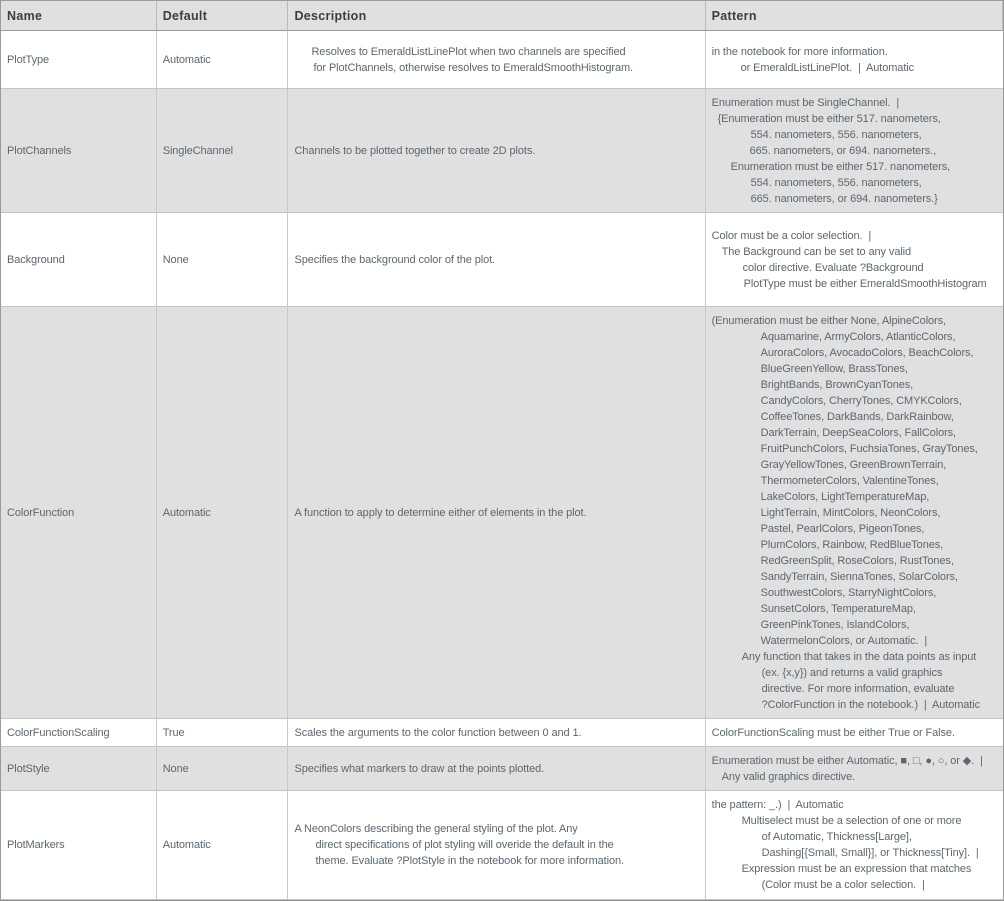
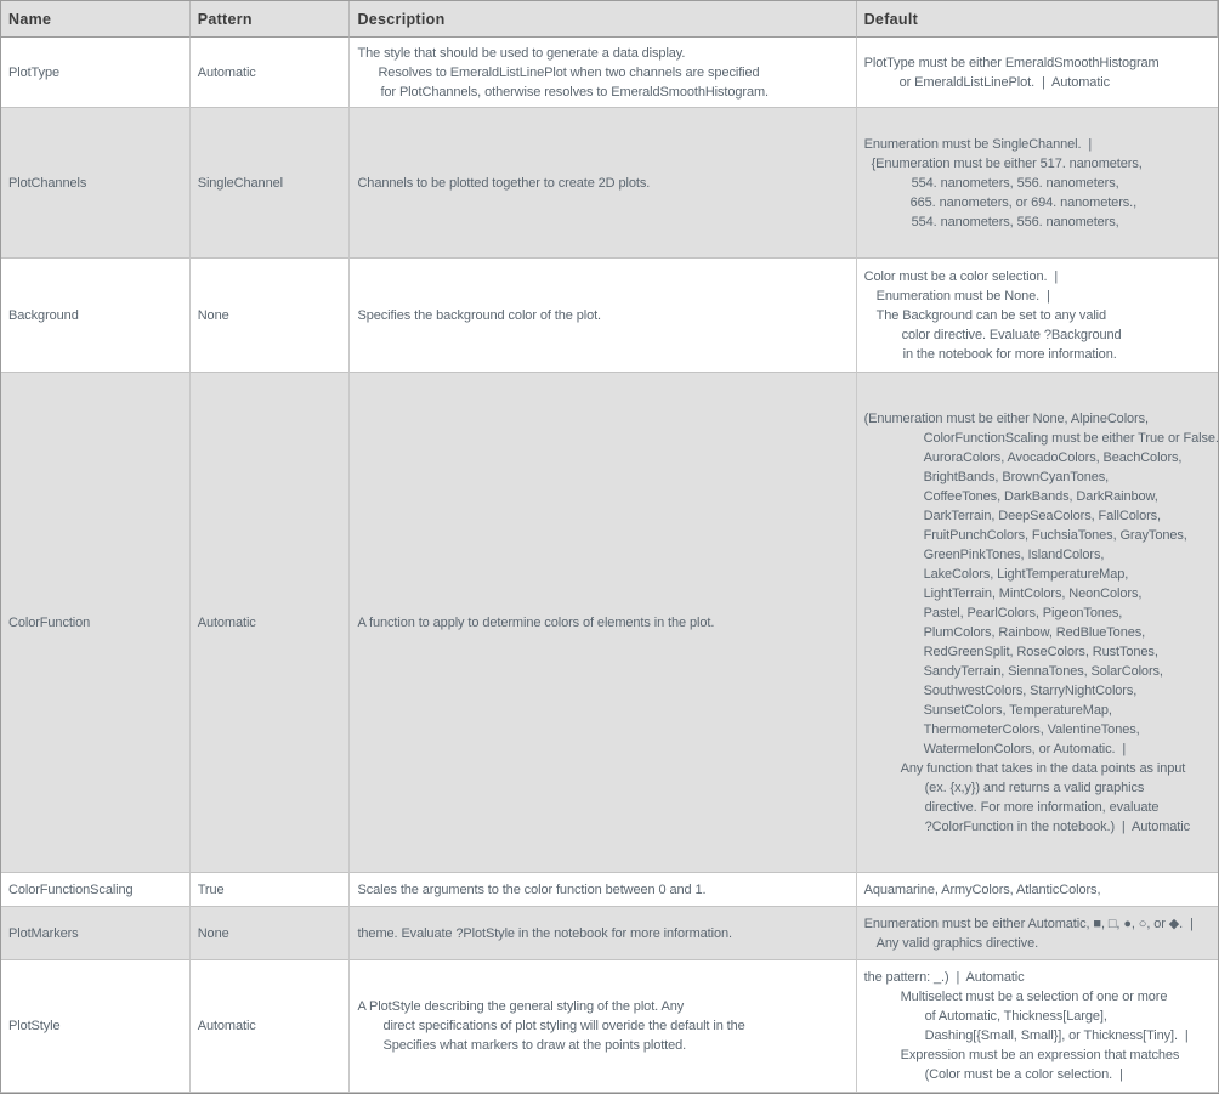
  Name
- Default
+ Pattern
  Description
- Pattern
+ Default
  PlotType
  Automatic
+ The style that should be used to generate a data display.
  Resolves to EmeraldListLinePlot when two channels are specified
  for PlotChannels, otherwise resolves to EmeraldSmoothHistogram.
- in the notebook for more information.
+ PlotType must be either EmeraldSmoothHistogram
  or EmeraldListLinePlot. | Automatic
  PlotChannels
  SingleChannel
  Channels to be plotted together to create 2D plots.
  Enumeration must be SingleChannel. |
  {Enumeration must be either 517. nanometers,
  554. nanometers, 556. nanometers,
  665. nanometers, or 694. nanometers.,
- Enumeration must be either 517. nanometers,
  554. nanometers, 556. nanometers,
- 665. nanometers, or 694. nanometers.}
  Background
  None
  Specifies the background color of the plot.
  Color must be a color selection. |
+ Enumeration must be None. |
  The Background can be set to any valid
  color directive. Evaluate ?Background
- PlotType must be either EmeraldSmoothHistogram
+ in the notebook for more information.
  ColorFunction
  Automatic
- A function to apply to determine either of elements in the plot.
+ A function to apply to determine colors of elements in the plot.
  (Enumeration must be either None, AlpineColors,
- Aquamarine, ArmyColors, AtlanticColors,
+ ColorFunctionScaling must be either True or False.
  AuroraColors, AvocadoColors, BeachColors,
- BlueGreenYellow, BrassTones,
  BrightBands, BrownCyanTones,
- CandyColors, CherryTones, CMYKColors,
  CoffeeTones, DarkBands, DarkRainbow,
  DarkTerrain, DeepSeaColors, FallColors,
  FruitPunchColors, FuchsiaTones, GrayTones,
- GrayYellowTones, GreenBrownTerrain,
- ThermometerColors, ValentineTones,
+ GreenPinkTones, IslandColors,
  LakeColors, LightTemperatureMap,
  LightTerrain, MintColors, NeonColors,
  Pastel, PearlColors, PigeonTones,
  PlumColors, Rainbow, RedBlueTones,
  RedGreenSplit, RoseColors, RustTones,
  SandyTerrain, SiennaTones, SolarColors,
  SouthwestColors, StarryNightColors,
  SunsetColors, TemperatureMap,
- GreenPinkTones, IslandColors,
+ ThermometerColors, ValentineTones,
  WatermelonColors, or Automatic. |
  Any function that takes in the data points as input
  (ex. {x,y}) and returns a valid graphics
  directive. For more information, evaluate
  ?ColorFunction in the notebook.) | Automatic
  ColorFunctionScaling
  True
  Scales the arguments to the color function between 0 and 1.
- ColorFunctionScaling must be either True or False.
+ Aquamarine, ArmyColors, AtlanticColors,
- PlotStyle
+ PlotMarkers
  None
- Specifies what markers to draw at the points plotted.
+ theme. Evaluate ?PlotStyle in the notebook for more information.
  Enumeration must be either Automatic, ■, □, ●, ○, or ◆. |
  Any valid graphics directive.
- PlotMarkers
+ PlotStyle
  Automatic
- A NeonColors describing the general styling of the plot. Any
+ A PlotStyle describing the general styling of the plot. Any
  direct specifications of plot styling will overide the default in the
- theme. Evaluate ?PlotStyle in the notebook for more information.
+ Specifies what markers to draw at the points plotted.
  the pattern: _.) | Automatic
  Multiselect must be a selection of one or more
  of Automatic, Thickness[Large],
  Dashing[{Small, Small}], or Thickness[Tiny]. |
  Expression must be an expression that matches
  (Color must be a color selection. |
